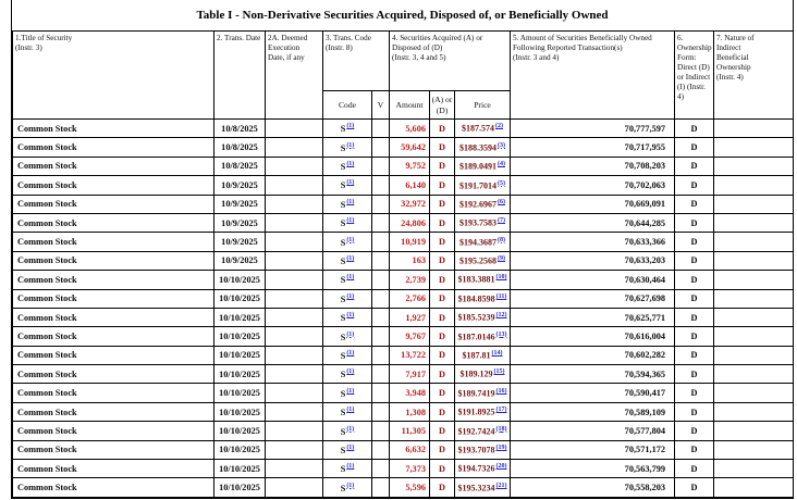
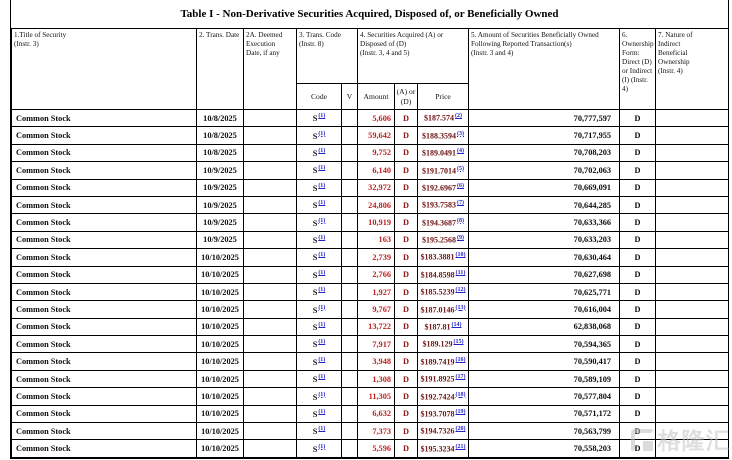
  Table I - Non-Derivative Securities Acquired, Disposed of, or Beneficially Owned
  1.Title of Security (Instr. 3)	2. Trans. Date	2A. Deemed Execution Date, if any	3. Trans. Code (Instr. 8)	4. Securities Acquired (A) or Disposed of (D) (Instr. 3, 4 and 5)	5. Amount of Securities Beneficially Owned Following Reported Transaction(s) (Instr. 3 and 4)	6. Ownership Form: Direct (D) or Indirect (I) (Instr. 4)	7. Nature of Indirect Beneficial Ownership (Instr. 4)
  Code	V	Amount	(A) or (D)	Price
  Common Stock	10/8/2025		S		5,606	D	$187.574	70,777,597	D
  Common Stock	10/8/2025		S		59,642	D	$188.3594	70,717,955	D
  Common Stock	10/8/2025		S		9,752	D	$189.0491	70,708,203	D
  Common Stock	10/9/2025		S		6,140	D	$191.7014	70,702,063	D
  Common Stock	10/9/2025		S		32,972	D	$192.6967	70,669,091	D
  Common Stock	10/9/2025		S		24,806	D	$193.7583	70,644,285	D
  Common Stock	10/9/2025		S		10,919	D	$194.3687	70,633,366	D
  Common Stock	10/9/2025		S		163	D	$195.2568	70,633,203	D
  Common Stock	10/10/2025		S		2,739	D	$183.3881	70,630,464	D
  Common Stock	10/10/2025		S		2,766	D	$184.8598	70,627,698	D
  Common Stock	10/10/2025		S		1,927	D	$185.5239	70,625,771	D
  Common Stock	10/10/2025		S		9,767	D	$187.0146	70,616,004	D
- Common Stock	10/10/2025		S		13,722	D	$187.81	70,602,282	D
+ Common Stock	10/10/2025		S		13,722	D	$187.81	62,838,068	D
  Common Stock	10/10/2025		S		7,917	D	$189.129	70,594,365	D
  Common Stock	10/10/2025		S		3,948	D	$189.7419	70,590,417	D
  Common Stock	10/10/2025		S		1,308	D	$191.8925	70,589,109	D
  Common Stock	10/10/2025		S		11,305	D	$192.7424	70,577,804	D
  Common Stock	10/10/2025		S		6,632	D	$193.7078	70,571,172	D
  Common Stock	10/10/2025		S		7,373	D	$194.7326	70,563,799	D
  Common Stock	10/10/2025		S		5,596	D	$195.3234	70,558,203	D
+ 格隆汇
